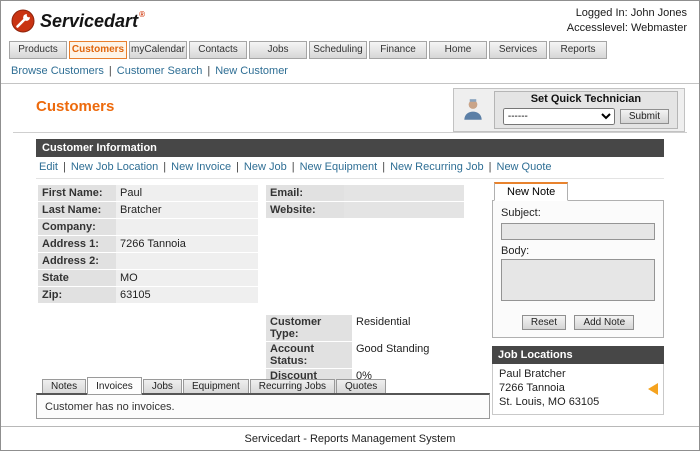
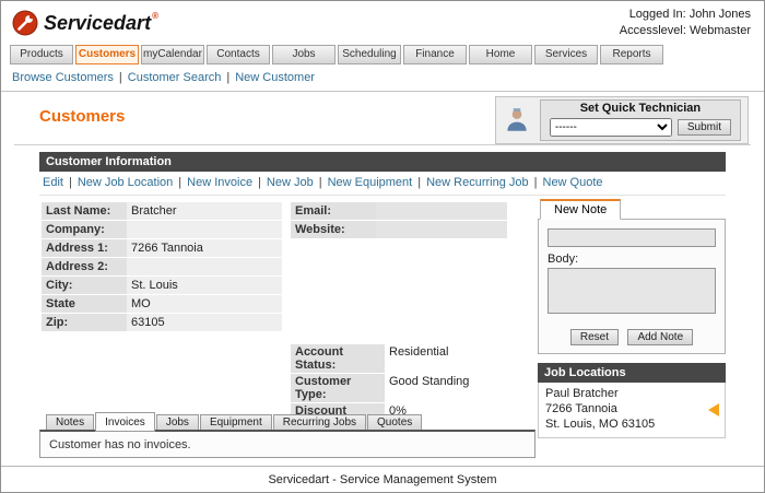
  Servicedart
  ®
  Logged In: John Jones
  Accesslevel: Webmaster
  Products
  Customers
  myCalendar
  Contacts
  Jobs
  Scheduling
  Finance
  Home
  Services
  Reports
  Browse Customers | Customer Search | New Customer
  Customers
  Set Quick Technician
  ------
  Submit
  Customer Information
  Edit | New Job Location | New Invoice | New Job | New Equipment | New Recurring Job | New Quote
- First Name:
- Paul
  Last Name:
  Bratcher
  Company:
  Address 1:
  7266 Tannoia
  Address 2:
+ City:
+ St. Louis
  State
  MO
  Zip:
  63105
  Email:
  Website:
- Customer Type:
+ Account Status:
  Residential
- Account Status:
+ Customer Type:
  Good Standing
  0%
  Notes
  Invoices
  Jobs
  Equipment
  Recurring Jobs
  Quotes
  Customer has no invoices.
  New Note
- Subject:
  Body:
  Reset Add Note
  Job Locations
  Paul Bratcher
  7266 Tannoia
  St. Louis, MO 63105
- Servicedart - Reports Management System
+ Servicedart - Service Management System
